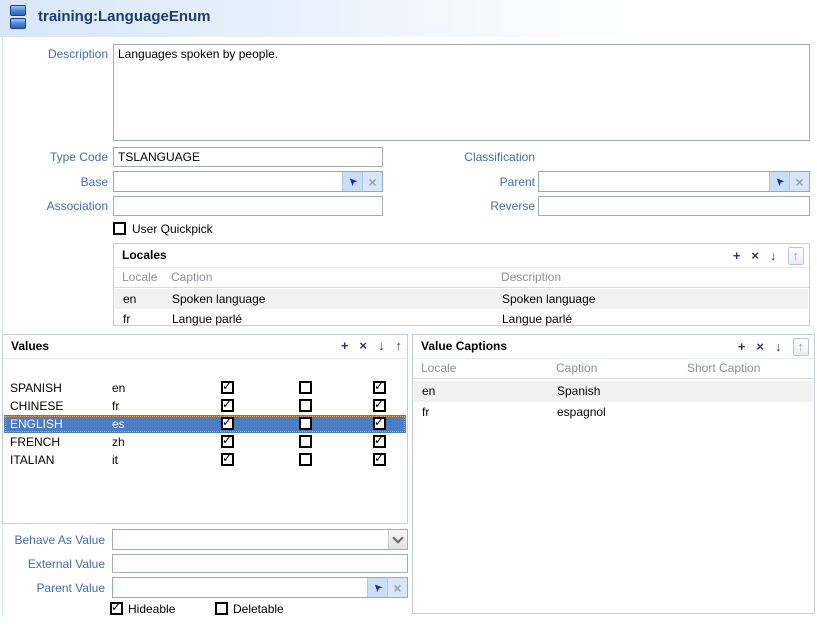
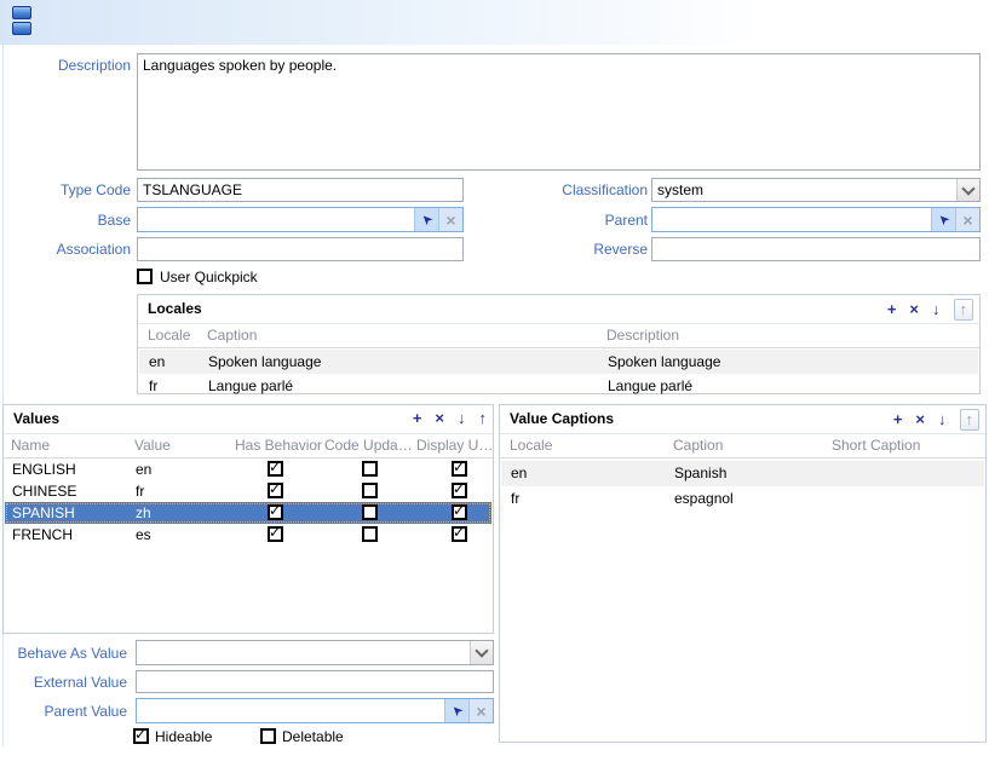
- training:LanguageEnum
  Description
  Languages spoken by people.
  Type Code
  TSLANGUAGE
  Classification
+ system
  Base
  ×
  Parent
  ×
  Association
  Reverse
  User Quickpick
  Locales
  +
  ×
  ↓
  ↑
  Locale
  Caption
  Description
  en
  Spoken language
  Spoken language
  fr
  Langue parlé
  Langue parlé
  Values
  +
  ×
  ↓
  ↑
+ Name
+ Value
+ Has Behavior
+ Code Upda…
+ Display U…
- SPANISH
+ ENGLISH
  en
  CHINESE
  fr
- ENGLISH
+ SPANISH
- es
+ zh
  FRENCH
- zh
+ es
- ITALIAN
- it
  Value Captions
  +
  ×
  ↓
  ↑
  Locale
  Caption
  Short Caption
  en
  Spanish
  fr
  espagnol
  Behave As Value
  External Value
  Parent Value
  ×
  Hideable
  Deletable
